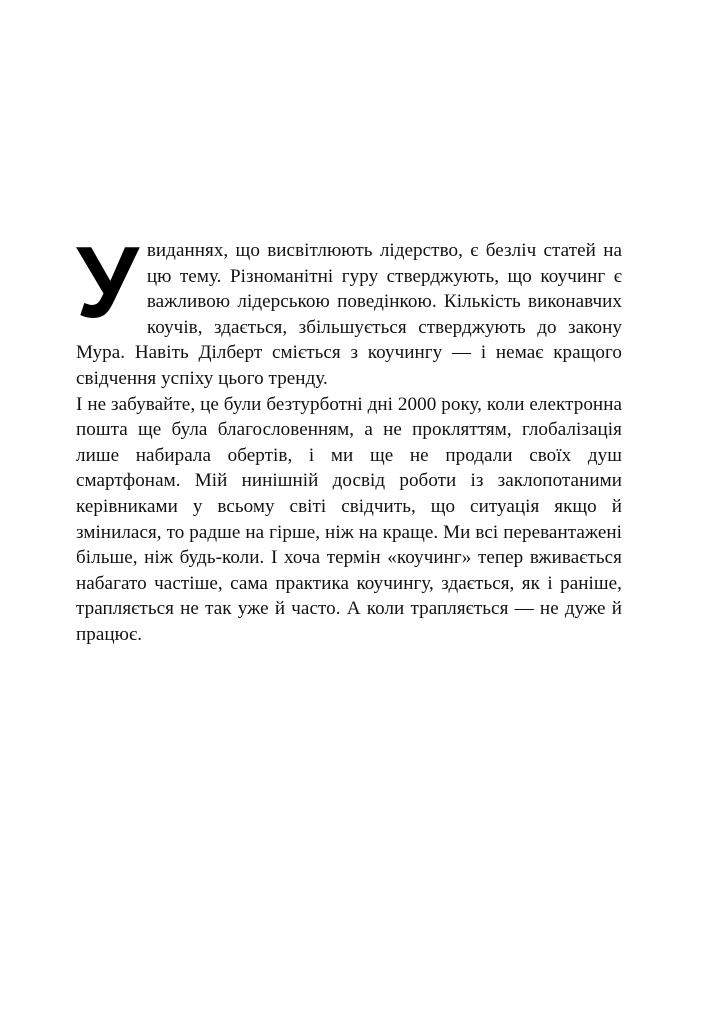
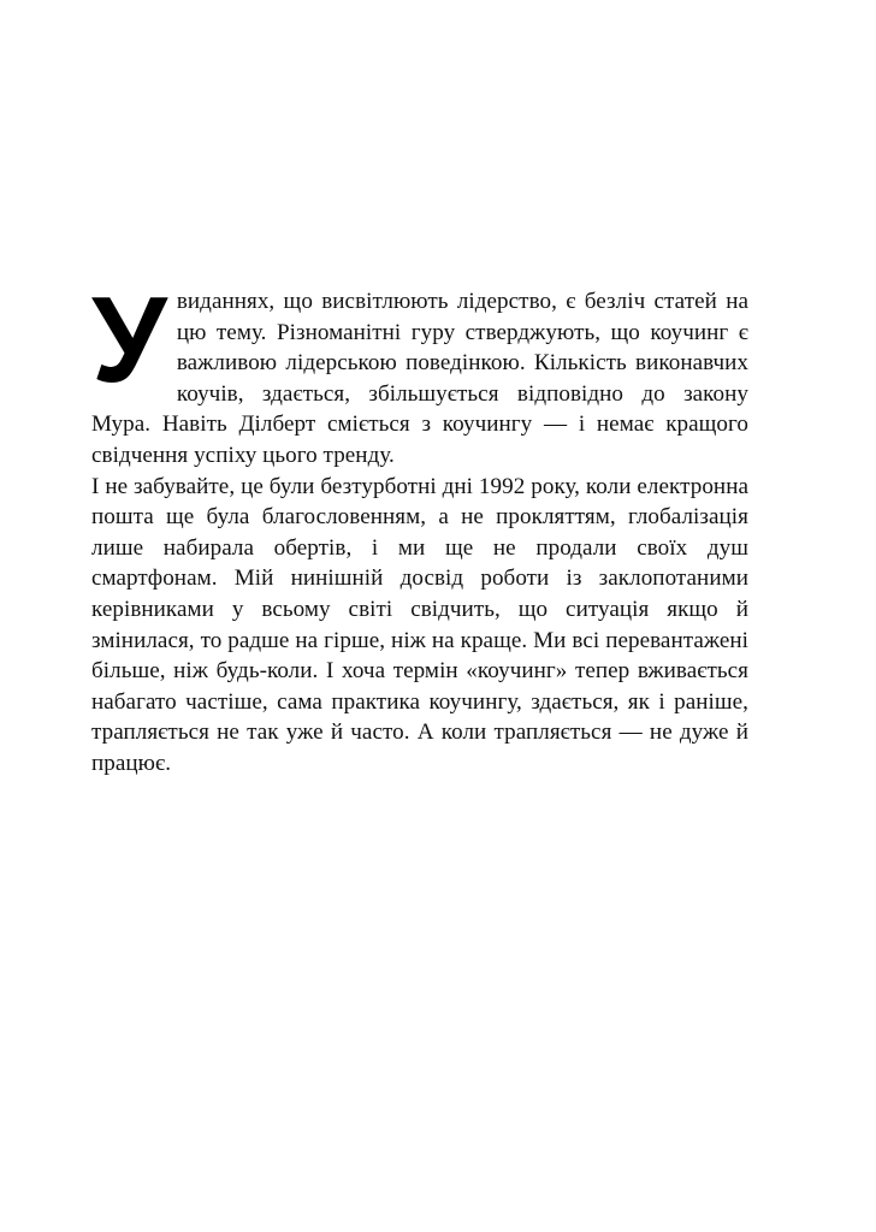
  У
- виданнях, що висвітлюють лідерство, є безліч статей на цю тему. Різноманітні гуру стверджують, що коучинг є важливою лідерською поведінкою. Кількість виконавчих коучів, здається, збільшується стверджують до закону Мура. Навіть Ділберт сміється з коучингу — і немає кращого свідчення успіху цього тренду.
+ виданнях, що висвітлюють лідерство, є безліч статей на цю тему. Різноманітні гуру стверджують, що коучинг є важливою лідерською поведінкою. Кількість виконавчих коучів, здається, збільшується відповідно до закону Мура. Навіть Ділберт сміється з коучингу — і немає кращого свідчення успіху цього тренду.
- І не забувайте, це були безтурботні дні 2000 року, коли електронна пошта ще була благословенням, а не прокляттям, глобалізація лише набирала обертів, і ми ще не продали своїх душ смартфонам. Мій нинішній досвід роботи із заклопотаними керівниками у всьому світі свідчить, що ситуація якщо й змінилася, то радше на гірше, ніж на краще. Ми всі перевантажені більше, ніж будь-коли. І хоча термін «коучинг» тепер вживається набагато частіше, сама практика коучингу, здається, як і раніше, трапляється не так уже й часто. А коли трапляється — не дуже й працює.
+ І не забувайте, це були безтурботні дні 1992 року, коли електронна пошта ще була благословенням, а не прокляттям, глобалізація лише набирала обертів, і ми ще не продали своїх душ смартфонам. Мій нинішній досвід роботи із заклопотаними керівниками у всьому світі свідчить, що ситуація якщо й змінилася, то радше на гірше, ніж на краще. Ми всі перевантажені більше, ніж будь-коли. І хоча термін «коучинг» тепер вживається набагато частіше, сама практика коучингу, здається, як і раніше, трапляється не так уже й часто. А коли трапляється — не дуже й працює.
